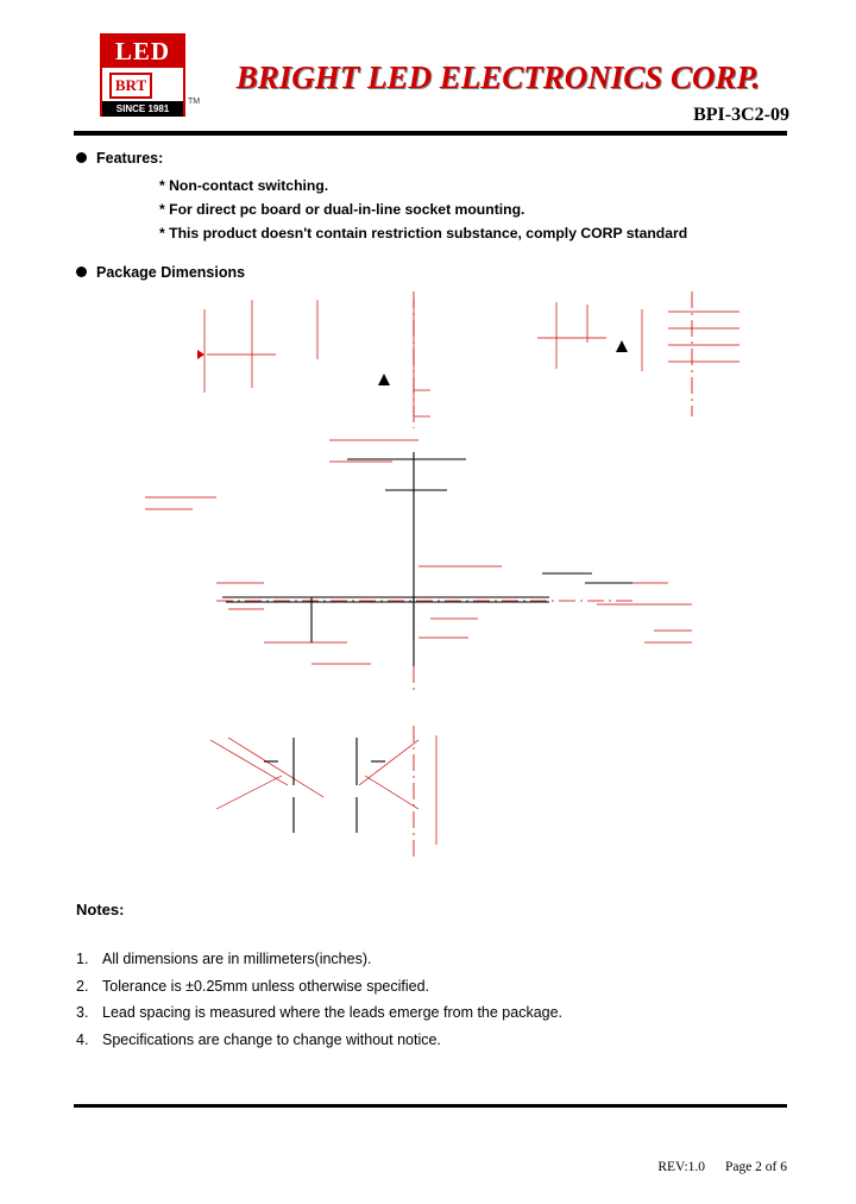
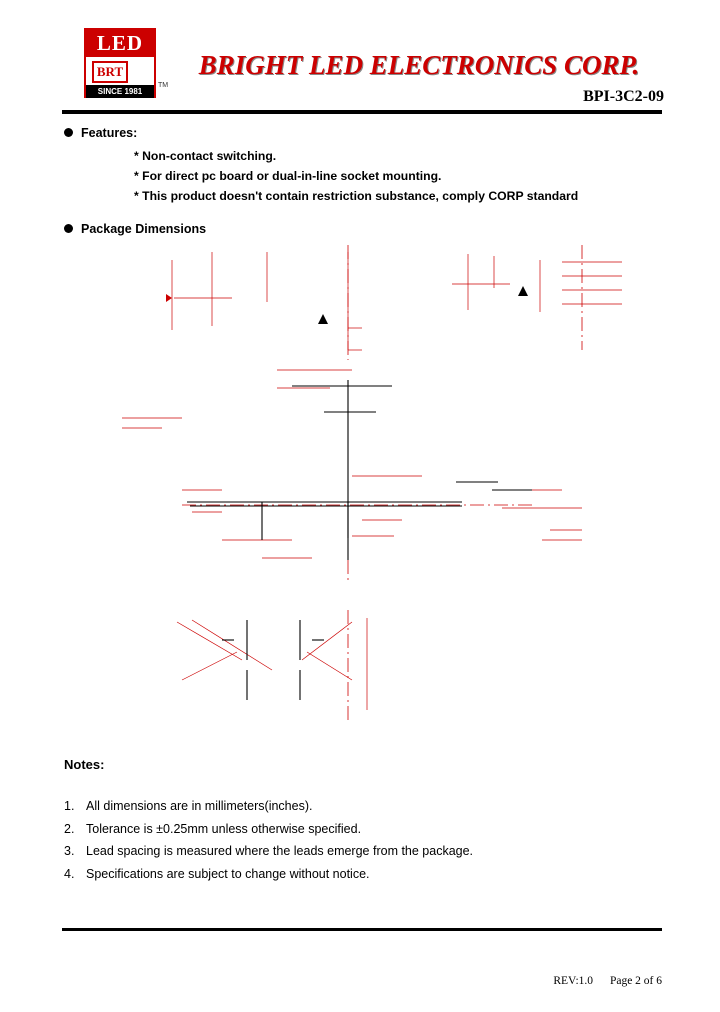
  LED
  BRT
  SINCE 1981
  BRIGHT LED ELECTRONICS CORP.
  BPI-3C2-09
  Features:
  * Non-contact switching.
  * For direct pc board or dual-in-line socket mounting.
  * This product doesn't contain restriction substance, comply CORP standard
  Package Dimensions
  Notes:
  1. All dimensions are in millimeters(inches).
  2. Tolerance is ±0.25mm unless otherwise specified.
  3. Lead spacing is measured where the leads emerge from the package.
- 4. Specifications are change to change without notice.
+ 4. Specifications are subject to change without notice.
  REV:1.0 Page 2 of 6
